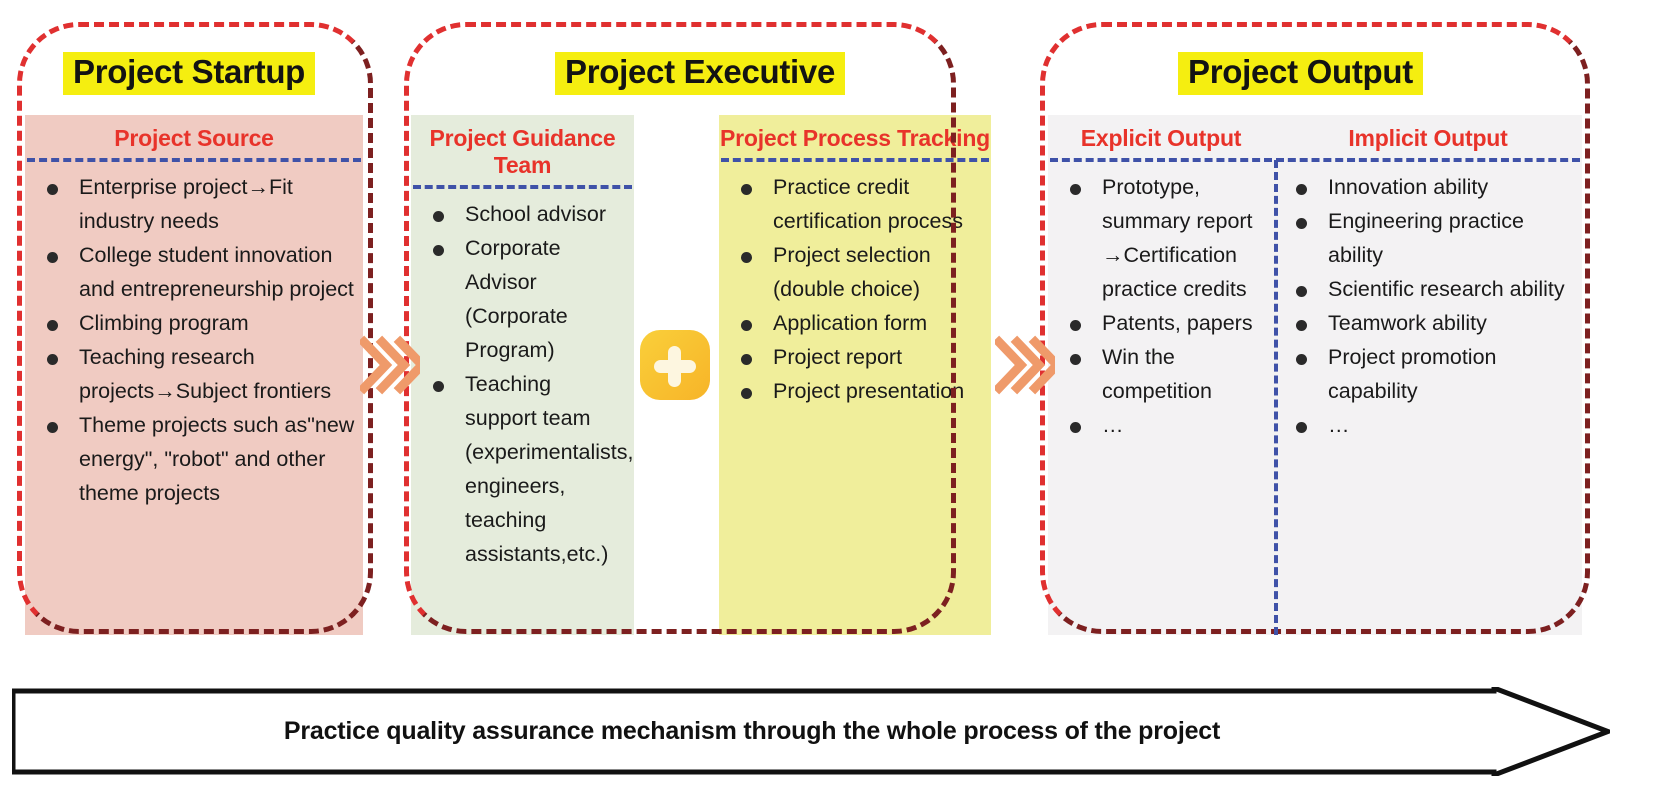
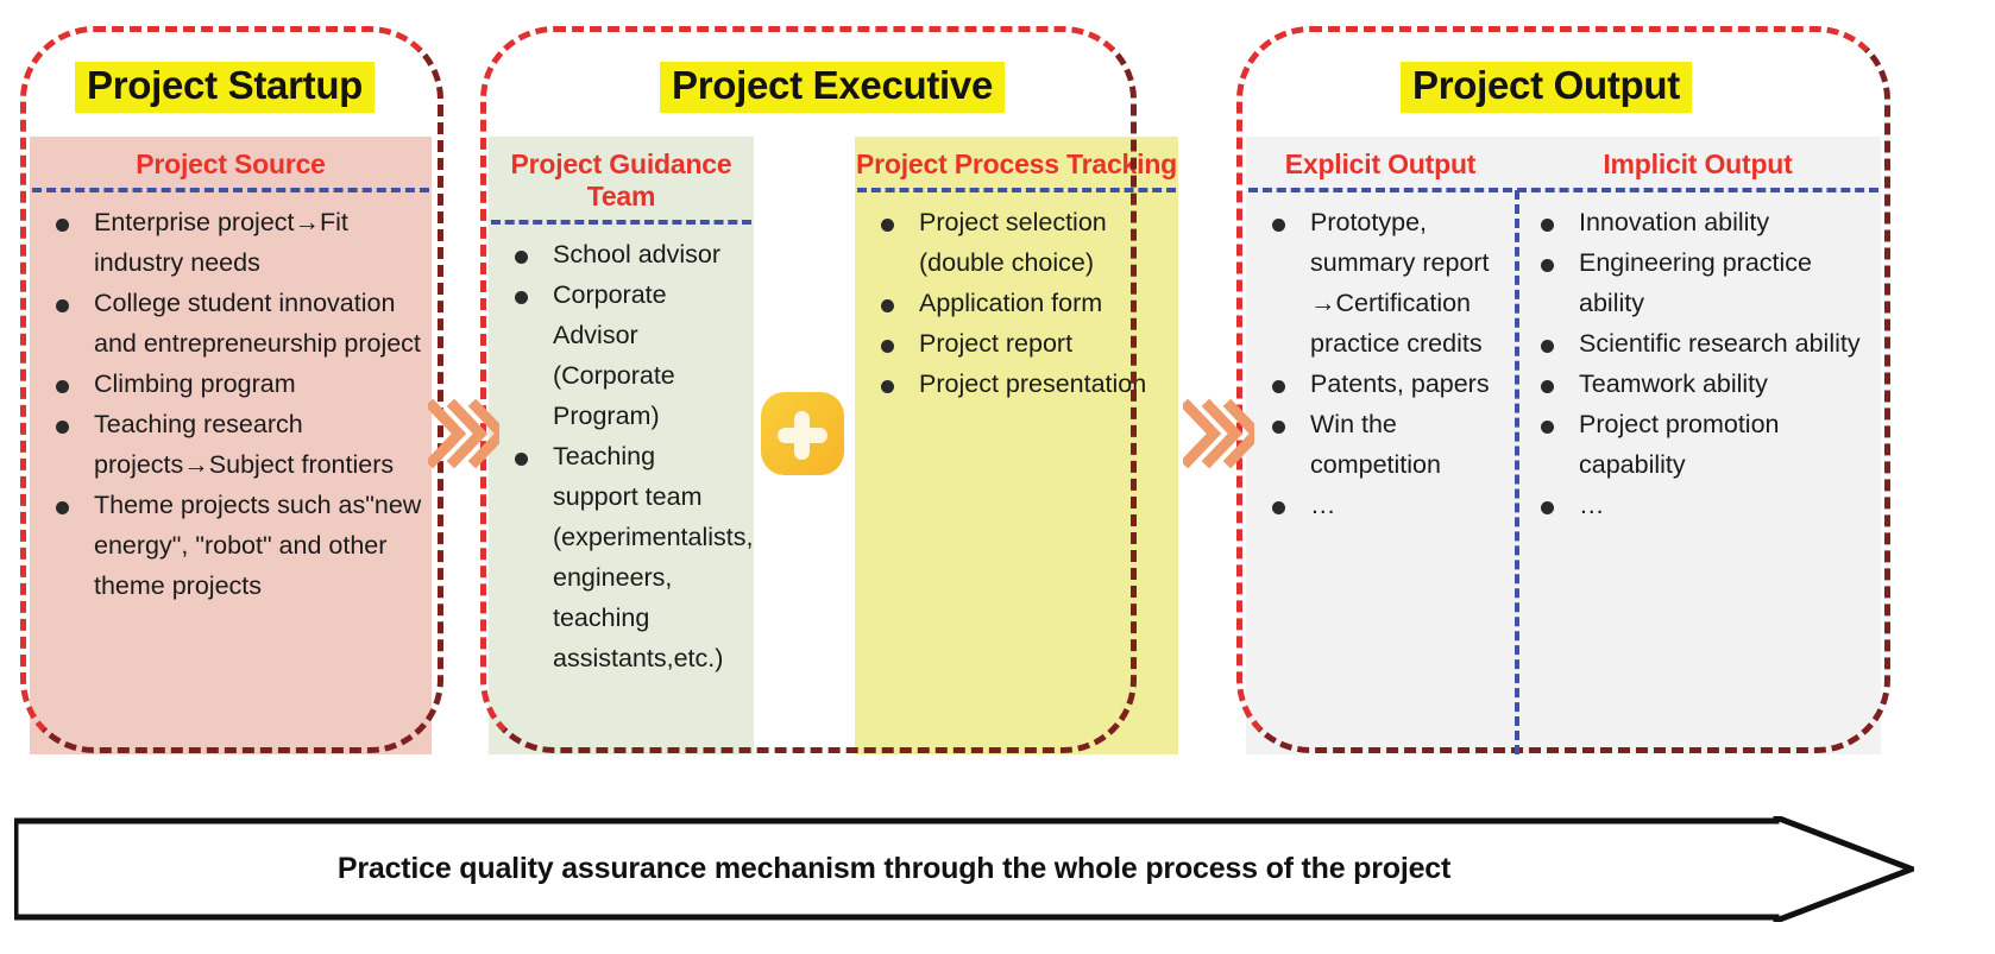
  Project Source
  Enterprise project→Fit industry needs
  College student innovation and entrepreneurship project
  Climbing program
  Teaching research projects→Subject frontiers
  Theme projects such as"new energy", "robot" and other theme projects
  Project Startup
  Project Guidance Team
  School advisor
  Corporate Advisor (Corporate Program)
  Teaching support team (experimentalists, engineers, teaching assistants,etc.)
  Project Process Tracking
- Practice credit certification process
  Project selection (double choice)
  Application form
  Project report
  Project presentation
  Project Executive
  Explicit Output
  Prototype, summary report →Certification practice credits
  Patents, papers
  Win the competition
  …
  Implicit Output
  Innovation ability
  Engineering practice ability
  Scientific research ability
  Teamwork ability
  Project promotion capability
  …
  Project Output
  Practice quality assurance mechanism through the whole process of the project
